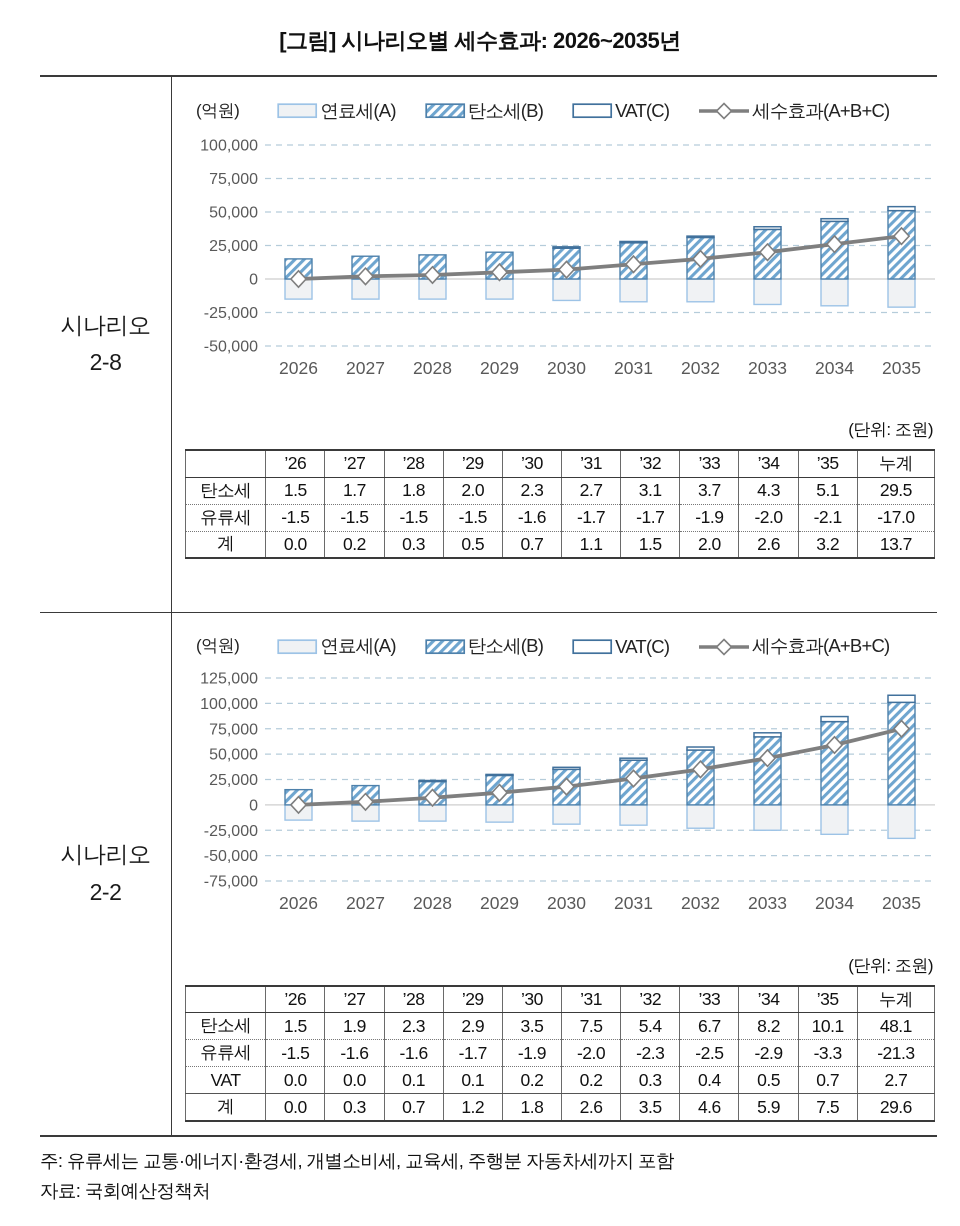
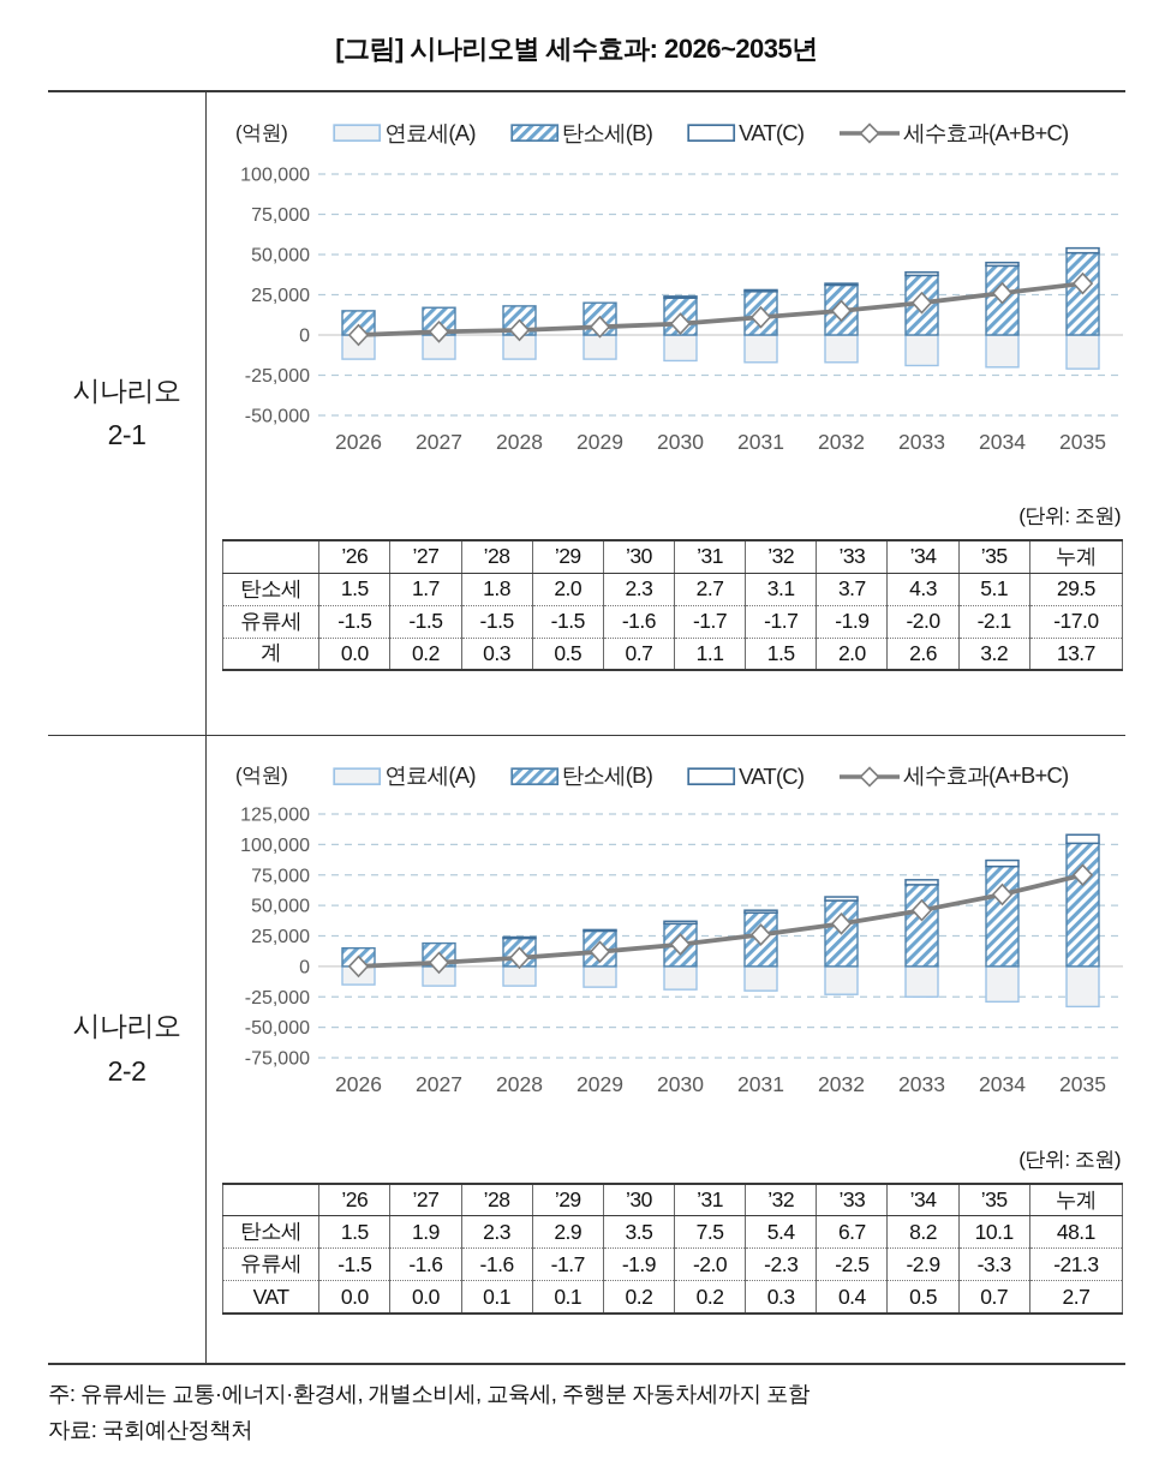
  [그림] 시나리오별 세수효과: 2026~2035년
  시나리오
- 2-8
+ 2-1
  (억원)
  연료세(A)
  탄소세(B)
  VAT(C)
  세수효과(A+B+C)
  100,000
  75,000
  50,000
  25,000
  0
  -25,000
  -50,000
  2026
  2027
  2028
  2029
  2030
  2031
  2032
  2033
  2034
  2035
  (단위: 조원)
  	’26	’27	’28	’29	’30	’31	’32	’33	’34	’35	누계
  탄소세	1.5	1.7	1.8	2.0	2.3	2.7	3.1	3.7	4.3	5.1	29.5
  유류세	-1.5	-1.5	-1.5	-1.5	-1.6	-1.7	-1.7	-1.9	-2.0	-2.1	-17.0
  계	0.0	0.2	0.3	0.5	0.7	1.1	1.5	2.0	2.6	3.2	13.7
  시나리오
  2-2
  (억원)
  연료세(A)
  탄소세(B)
  VAT(C)
  세수효과(A+B+C)
  125,000
  100,000
  75,000
  50,000
  25,000
  0
  -25,000
  -50,000
  -75,000
  2026
  2027
  2028
  2029
  2030
  2031
  2032
  2033
  2034
  2035
  (단위: 조원)
  	’26	’27	’28	’29	’30	’31	’32	’33	’34	’35	누계
  탄소세	1.5	1.9	2.3	2.9	3.5	7.5	5.4	6.7	8.2	10.1	48.1
  유류세	-1.5	-1.6	-1.6	-1.7	-1.9	-2.0	-2.3	-2.5	-2.9	-3.3	-21.3
  VAT	0.0	0.0	0.1	0.1	0.2	0.2	0.3	0.4	0.5	0.7	2.7
- 계	0.0	0.3	0.7	1.2	1.8	2.6	3.5	4.6	5.9	7.5	29.6
  주: 유류세는 교통·에너지·환경세, 개별소비세, 교육세, 주행분 자동차세까지 포함
  자료: 국회예산정책처
